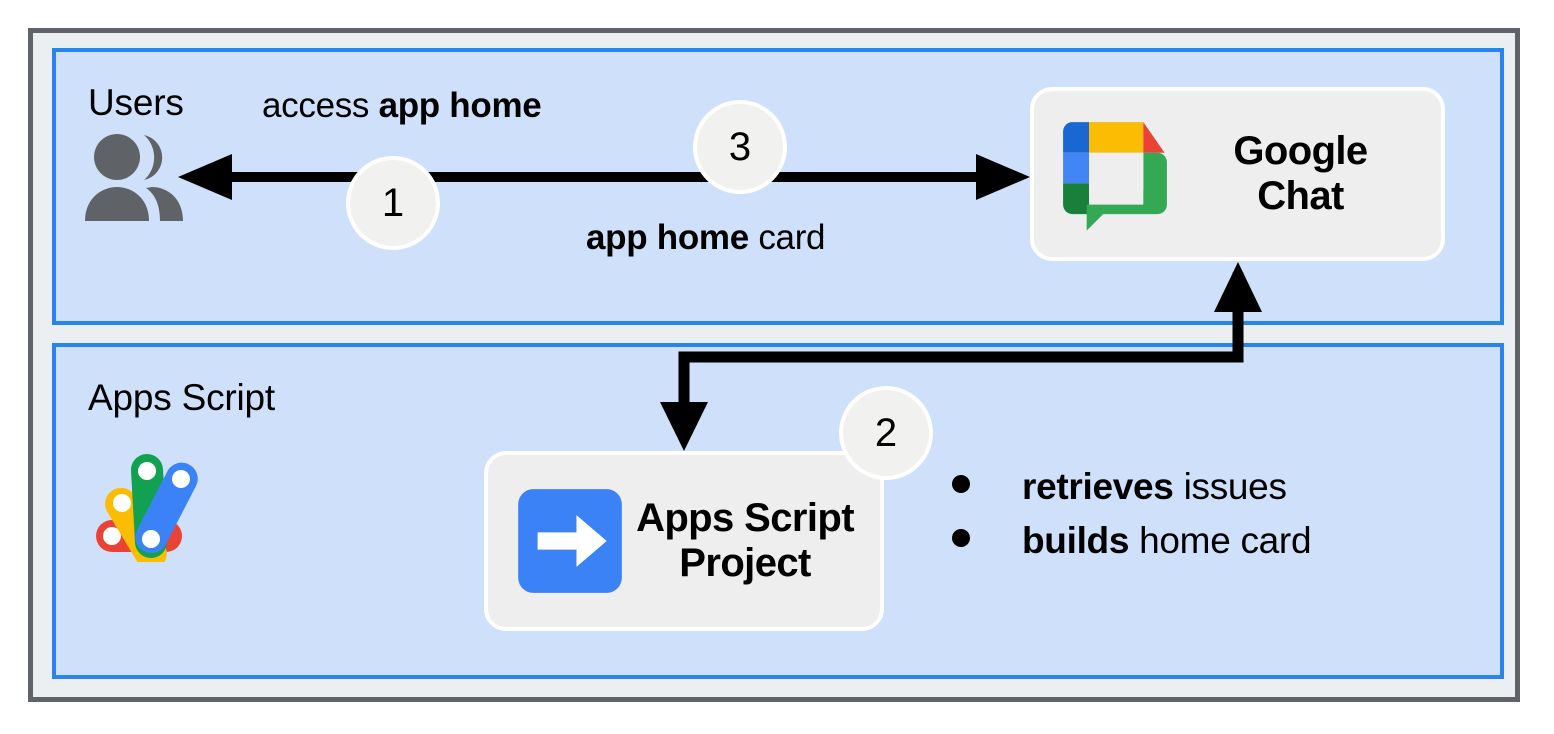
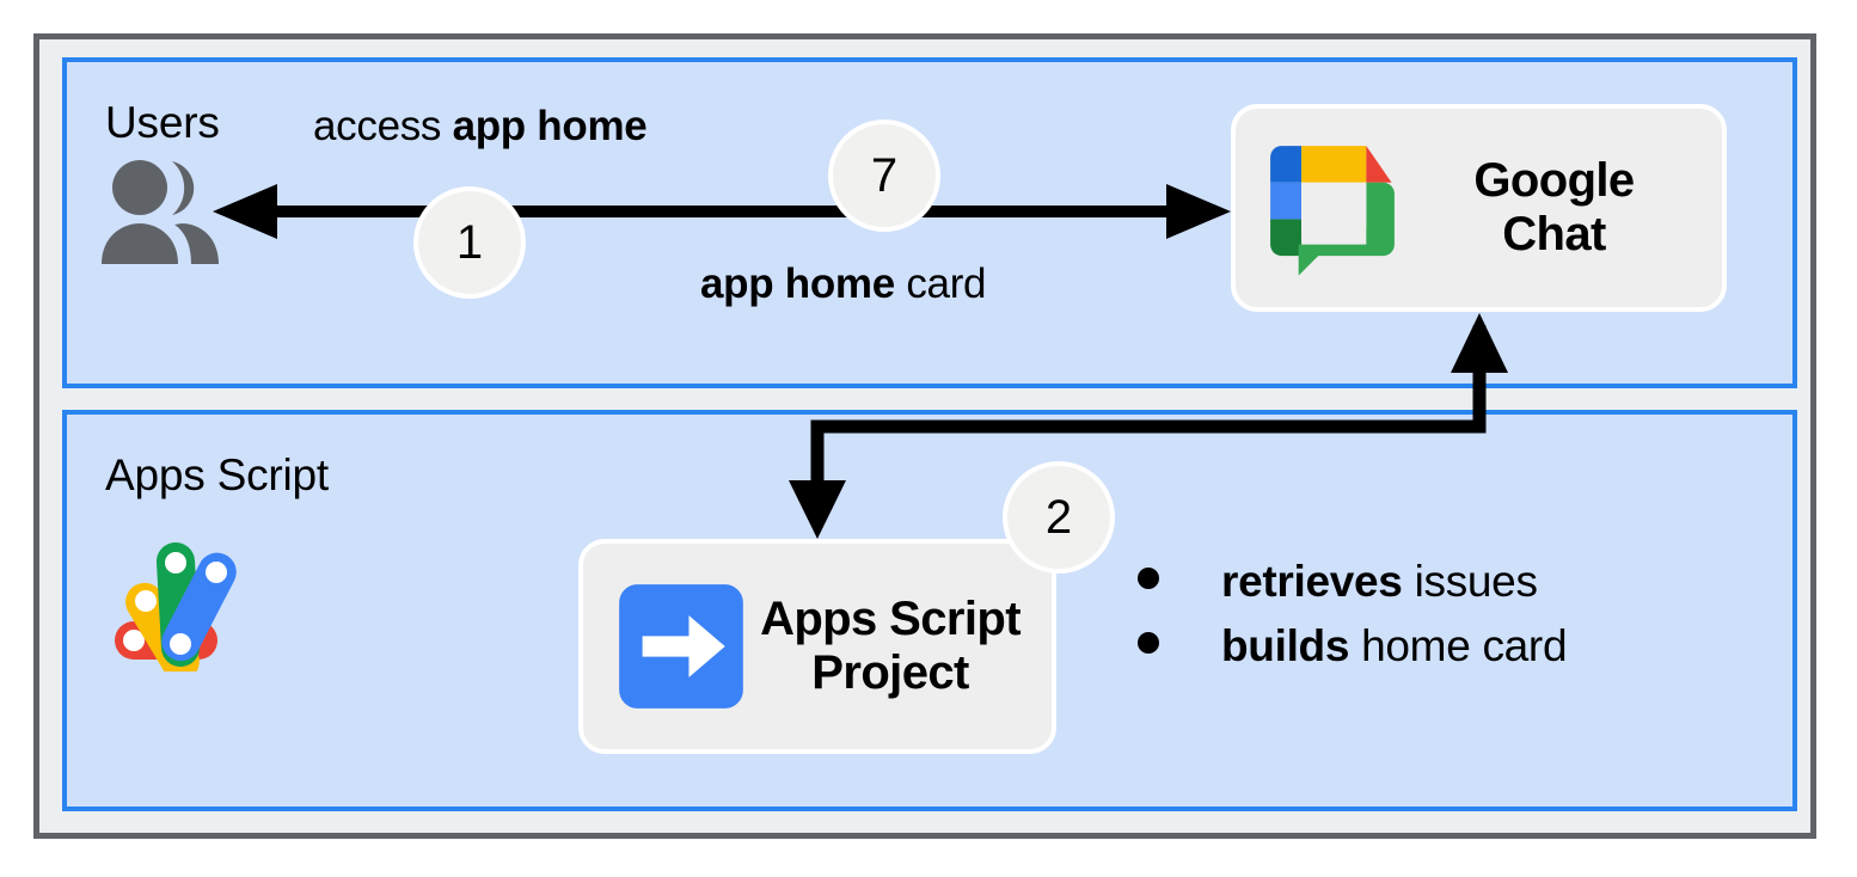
  Users
  access app home
  app home card
  Google
  Chat
  Apps Script
  Apps Script
  Project
  1
- 3
+ 7
  2
  retrieves issues
  builds home card
